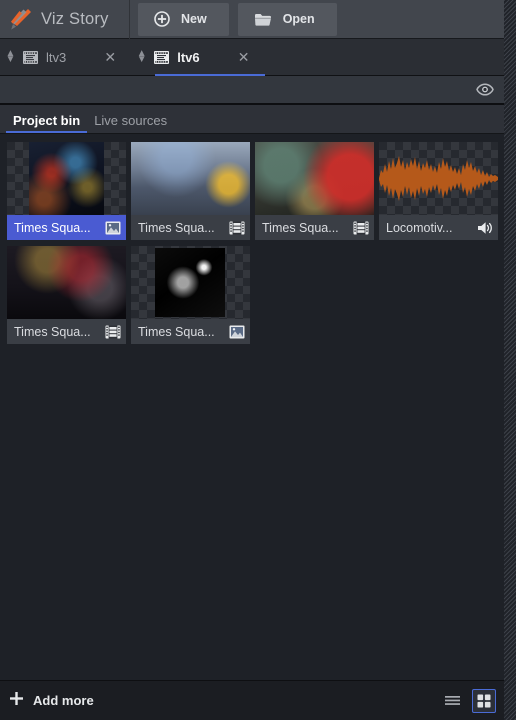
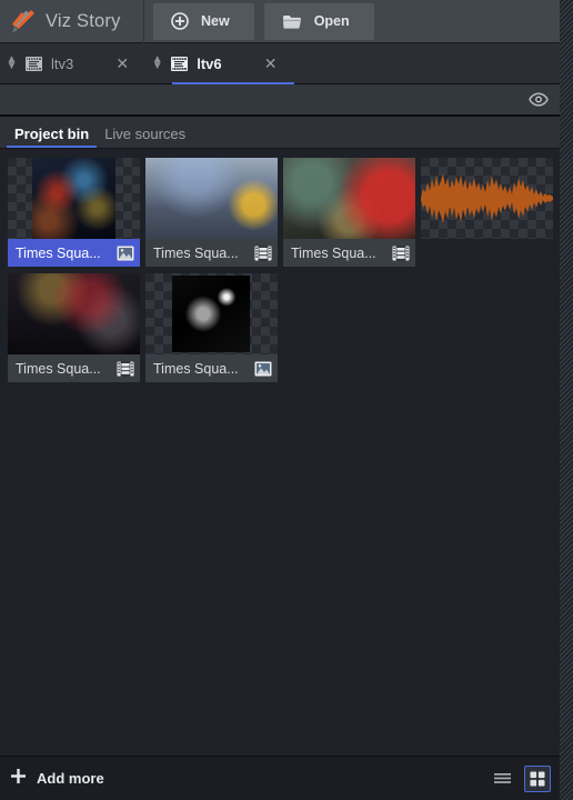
  Viz Story
  New
  Open
  ▲
  ▼
  ltv3
  ✕
  ▲
  ▼
  ltv6
  ✕
  Project bin
  Live sources
  Times Squa...
  Times Squa...
  Times Squa...
- Locomotiv...
  Times Squa...
  Times Squa...
  Add more
